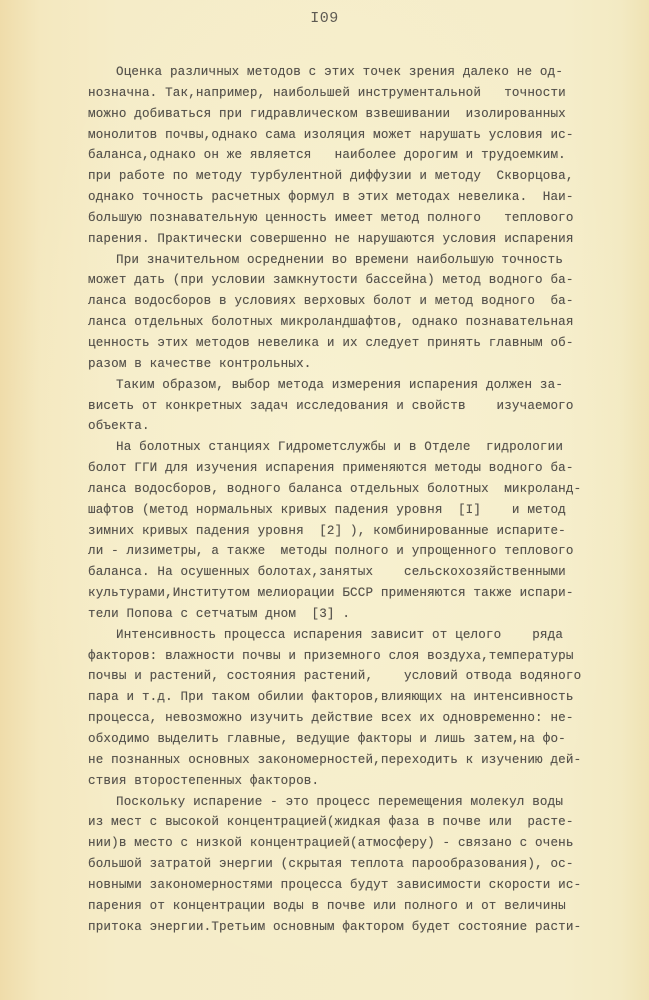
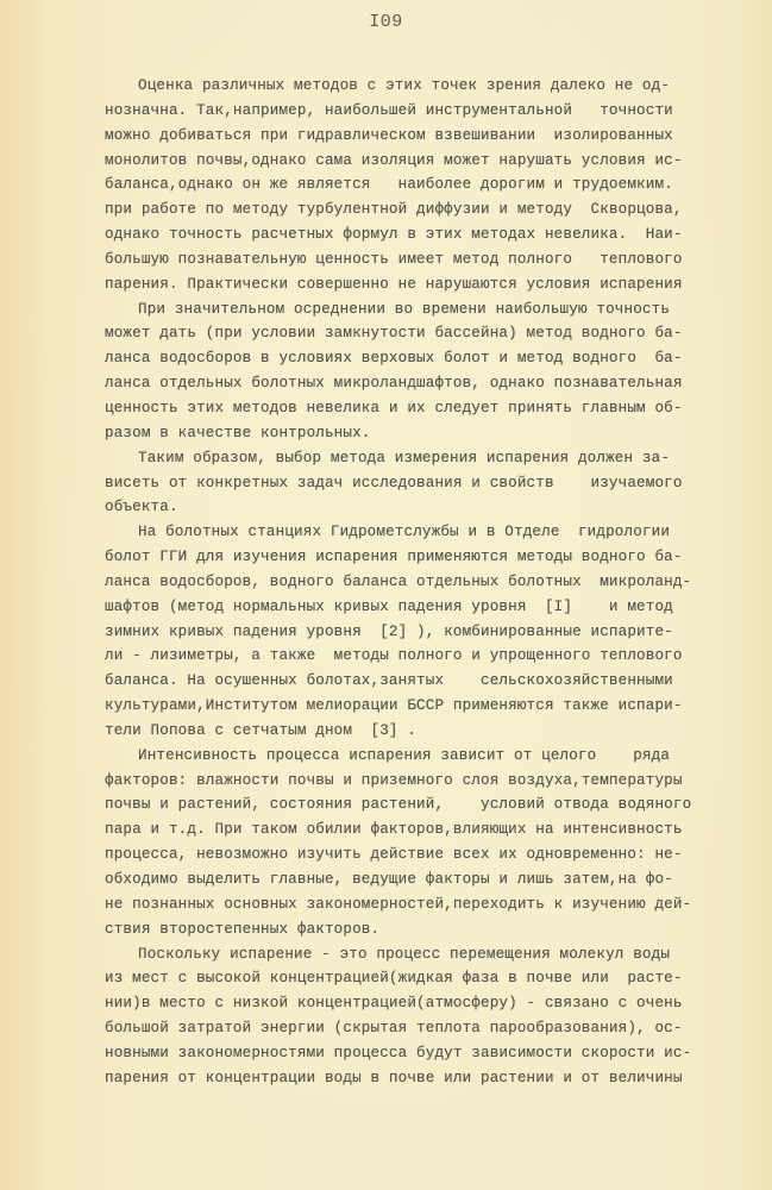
  I09
  Оценка различных методов с этих точек зрения далеко не од-
  нозначна. Так,например, наибольшей инструментальной точности
  можно добиваться при гидравлическом взвешивании изолированных
  монолитов почвы,однако сама изоляция может нарушать условия ис-
  баланса,однако он же является наиболее дорогим и трудоемким.
  при работе по методу турбулентной диффузии и методу Скворцова,
  однако точность расчетных формул в этих методах невелика. Наи-
  большую познавательную ценность имеет метод полного теплового
  парения. Практически совершенно не нарушаются условия испарения
  При значительном осреднении во времени наибольшую точность
  может дать (при условии замкнутости бассейна) метод водного ба-
  ланса водосборов в условиях верховых болот и метод водного ба-
  ланса отдельных болотных микроландшафтов, однако познавательная
  ценность этих методов невелика и их следует принять главным об-
  разом в качестве контрольных.
  Таким образом, выбор метода измерения испарения должен за-
  висеть от конкретных задач исследования и свойств изучаемого
  объекта.
  На болотных станциях Гидрометслужбы и в Отделе гидрологии
  болот ГГИ для изучения испарения применяются методы водного ба-
  ланса водосборов, водного баланса отдельных болотных микроланд-
  шафтов (метод нормальных кривых падения уровня [I] и метод
  зимних кривых падения уровня [2] ), комбинированные испарите-
  ли - лизиметры, а также методы полного и упрощенного теплового
  баланса. На осушенных болотах,занятых сельскохозяйственными
  культурами,Институтом мелиорации БССР применяются также испари-
  тели Попова с сетчатым дном [3] .
  Интенсивность процесса испарения зависит от целого ряда
  факторов: влажности почвы и приземного слоя воздуха,температуры
  почвы и растений, состояния растений, условий отвода водяного
  пара и т.д. При таком обилии факторов,влияющих на интенсивность
  процесса, невозможно изучить действие всех их одновременно: не-
  обходимо выделить главные, ведущие факторы и лишь затем,на фо-
  не познанных основных закономерностей,переходить к изучению дей-
  ствия второстепенных факторов.
  Поскольку испарение - это процесс перемещения молекул воды
  из мест с высокой концентрацией(жидкая фаза в почве или расте-
  нии)в место с низкой концентрацией(атмосферу) - связано с очень
  большой затратой энергии (скрытая теплота парообразования), ос-
  новными закономерностями процесса будут зависимости скорости ис-
- парения от концентрации воды в почве или полного и от величины
+ парения от концентрации воды в почве или растении и от величины
- притока энергии.Третьим основным фактором будет состояние расти-
